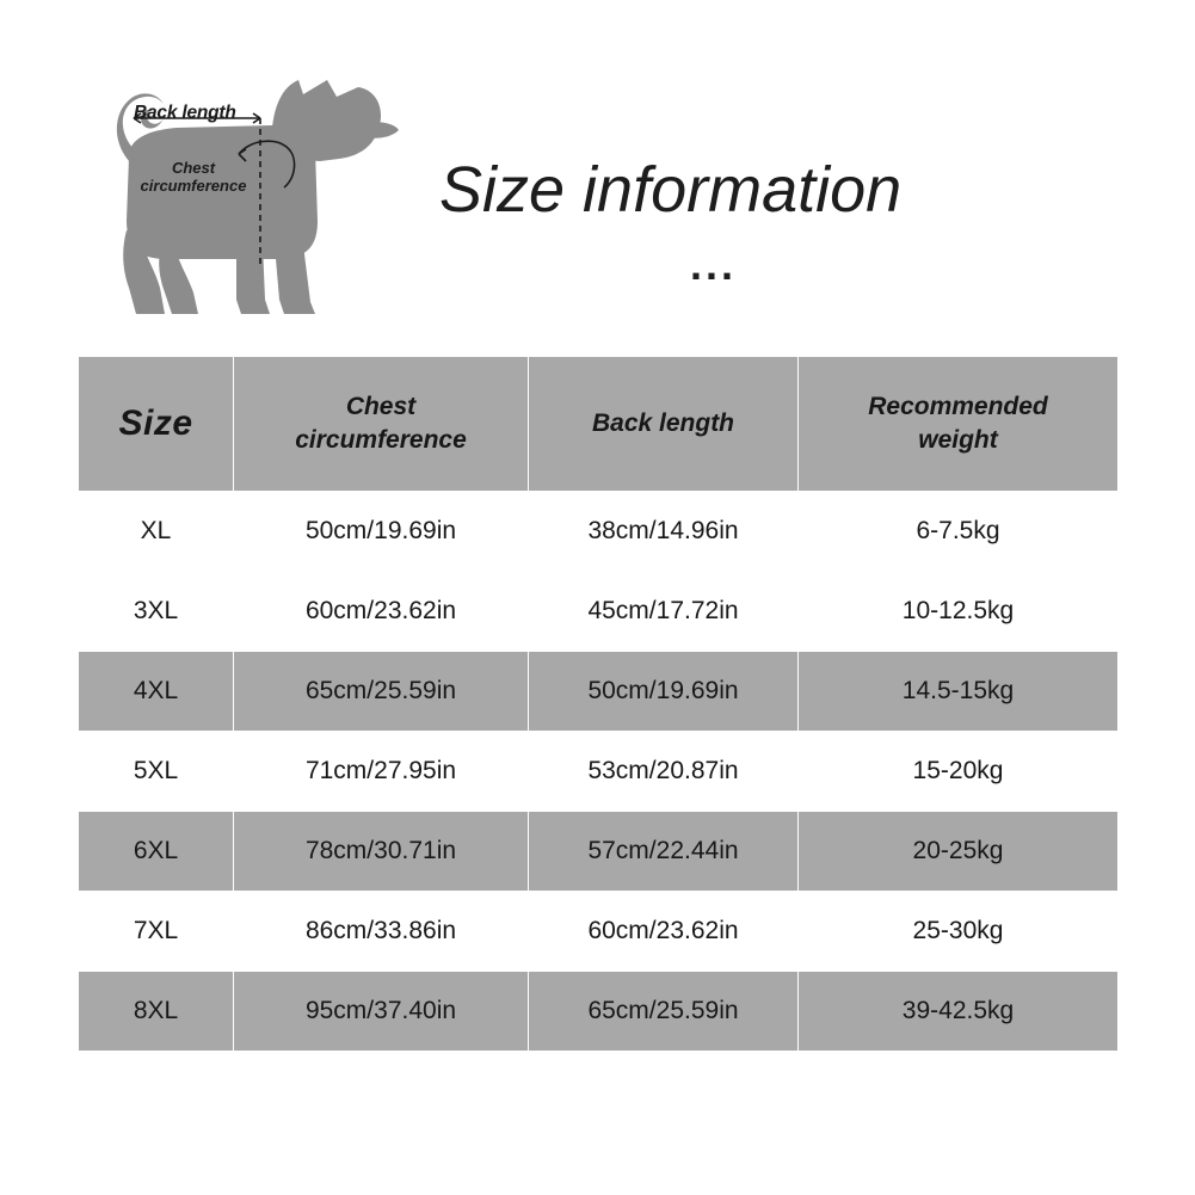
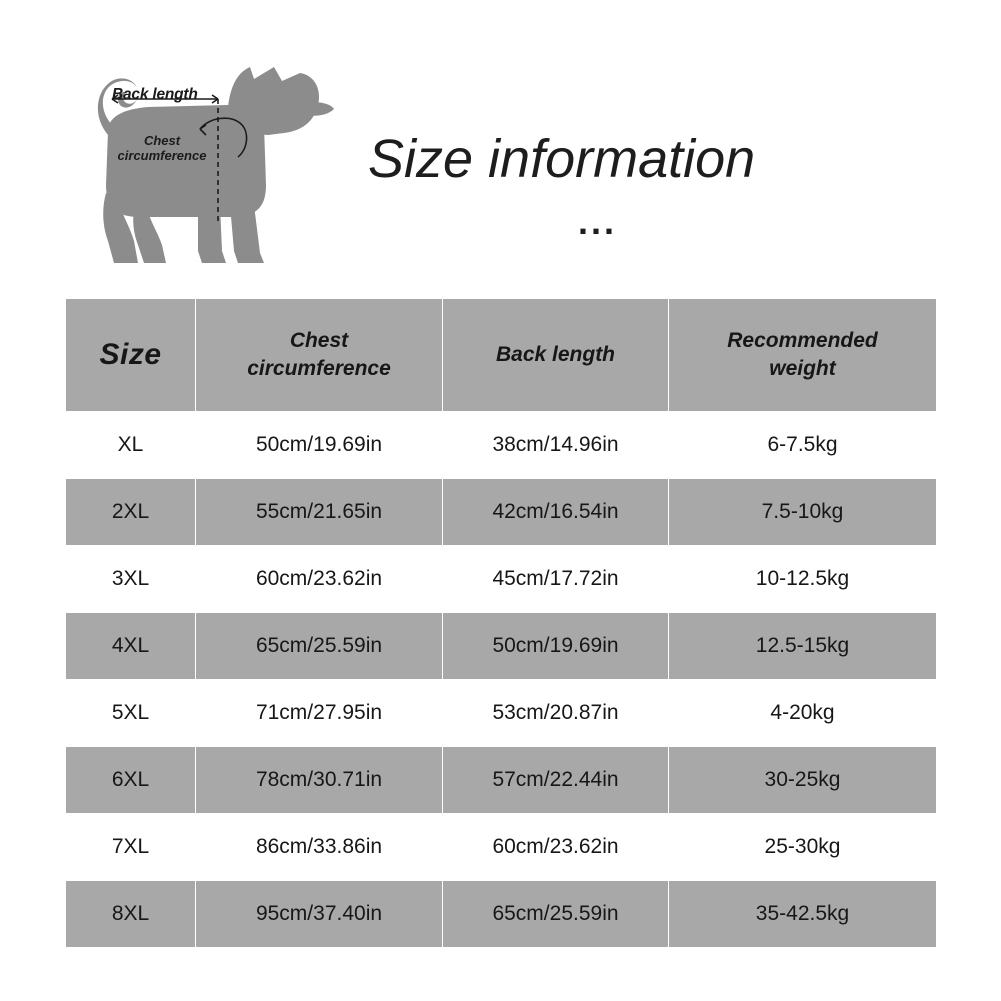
  Back length
  Chest
  circumference
  Size information
  ...
  Size	Chest circumference	Back length	Recommended weight
  XL	50cm/19.69in	38cm/14.96in	6-7.5kg
+ 2XL	55cm/21.65in	42cm/16.54in	7.5-10kg
  3XL	60cm/23.62in	45cm/17.72in	10-12.5kg
- 4XL	65cm/25.59in	50cm/19.69in	14.5-15kg
+ 4XL	65cm/25.59in	50cm/19.69in	12.5-15kg
- 5XL	71cm/27.95in	53cm/20.87in	15-20kg
+ 5XL	71cm/27.95in	53cm/20.87in	4-20kg
- 6XL	78cm/30.71in	57cm/22.44in	20-25kg
+ 6XL	78cm/30.71in	57cm/22.44in	30-25kg
  7XL	86cm/33.86in	60cm/23.62in	25-30kg
- 8XL	95cm/37.40in	65cm/25.59in	39-42.5kg
+ 8XL	95cm/37.40in	65cm/25.59in	35-42.5kg
